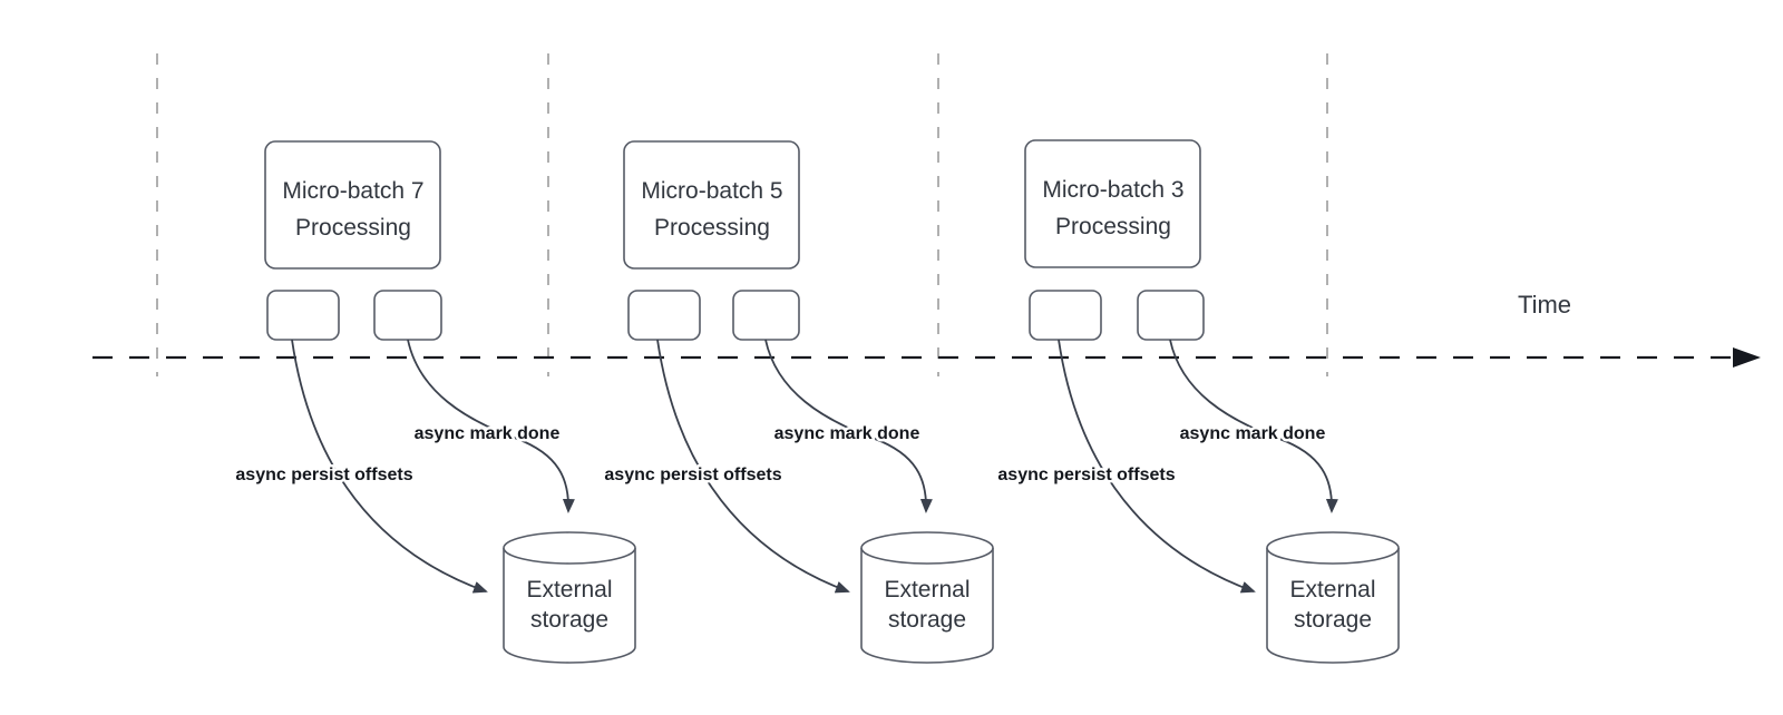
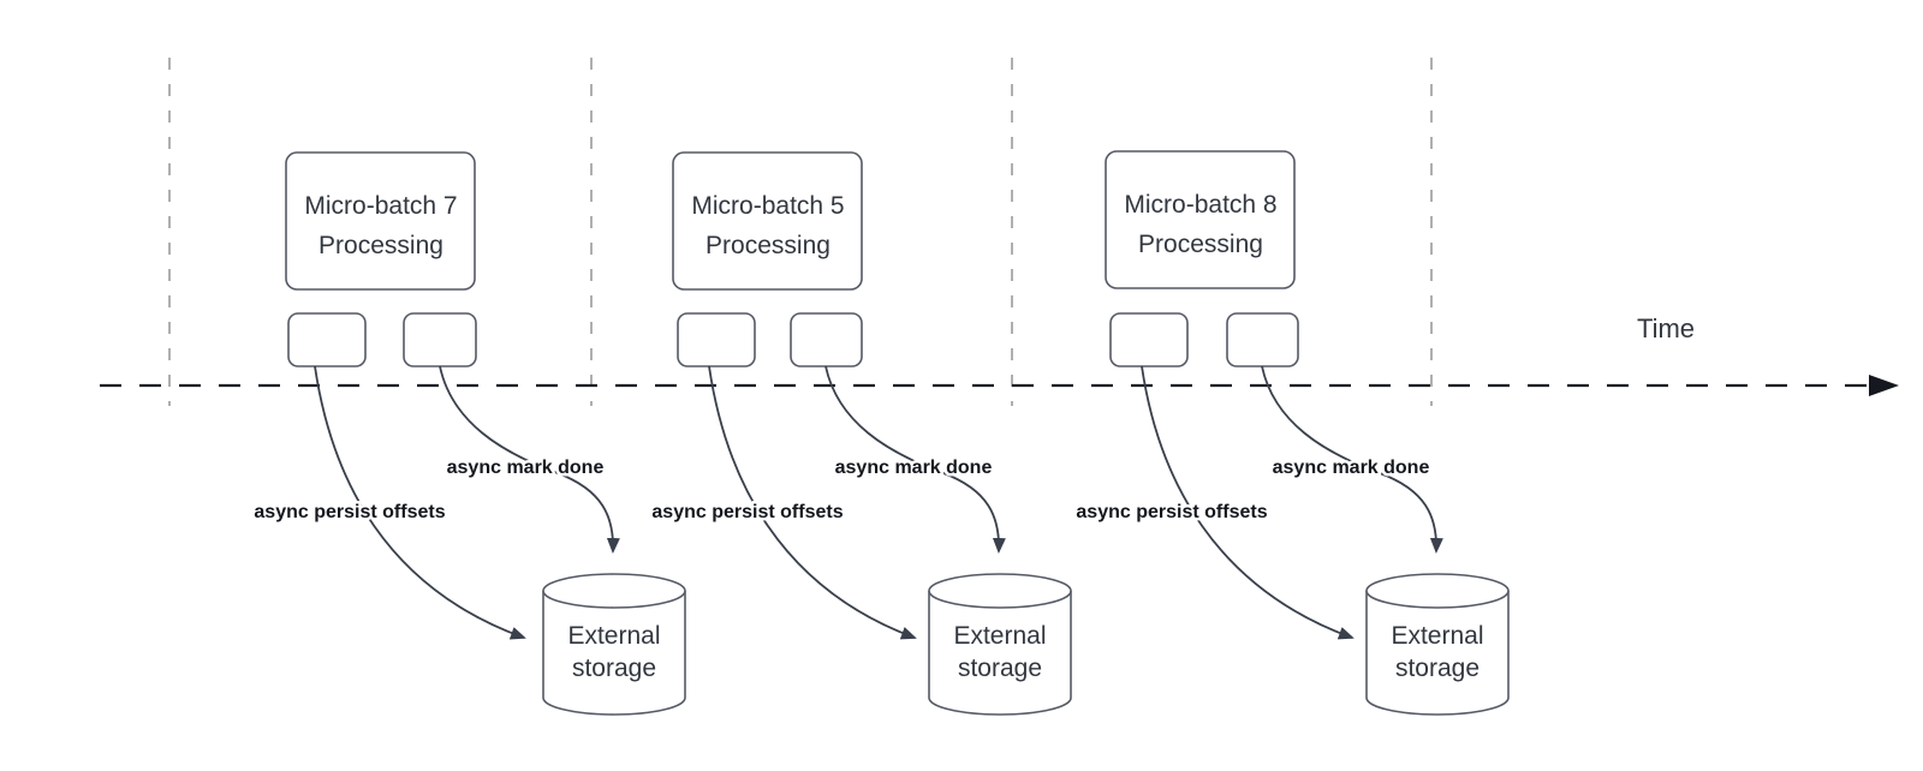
  Time
  Micro-batch 7
  Processing
  async persist offsets
  async mark done
  External
  storage
  Micro-batch 5
  Processing
  async persist offsets
  async mark done
  External
  storage
- Micro-batch 3
+ Micro-batch 8
  Processing
  async persist offsets
  async mark done
  External
  storage
